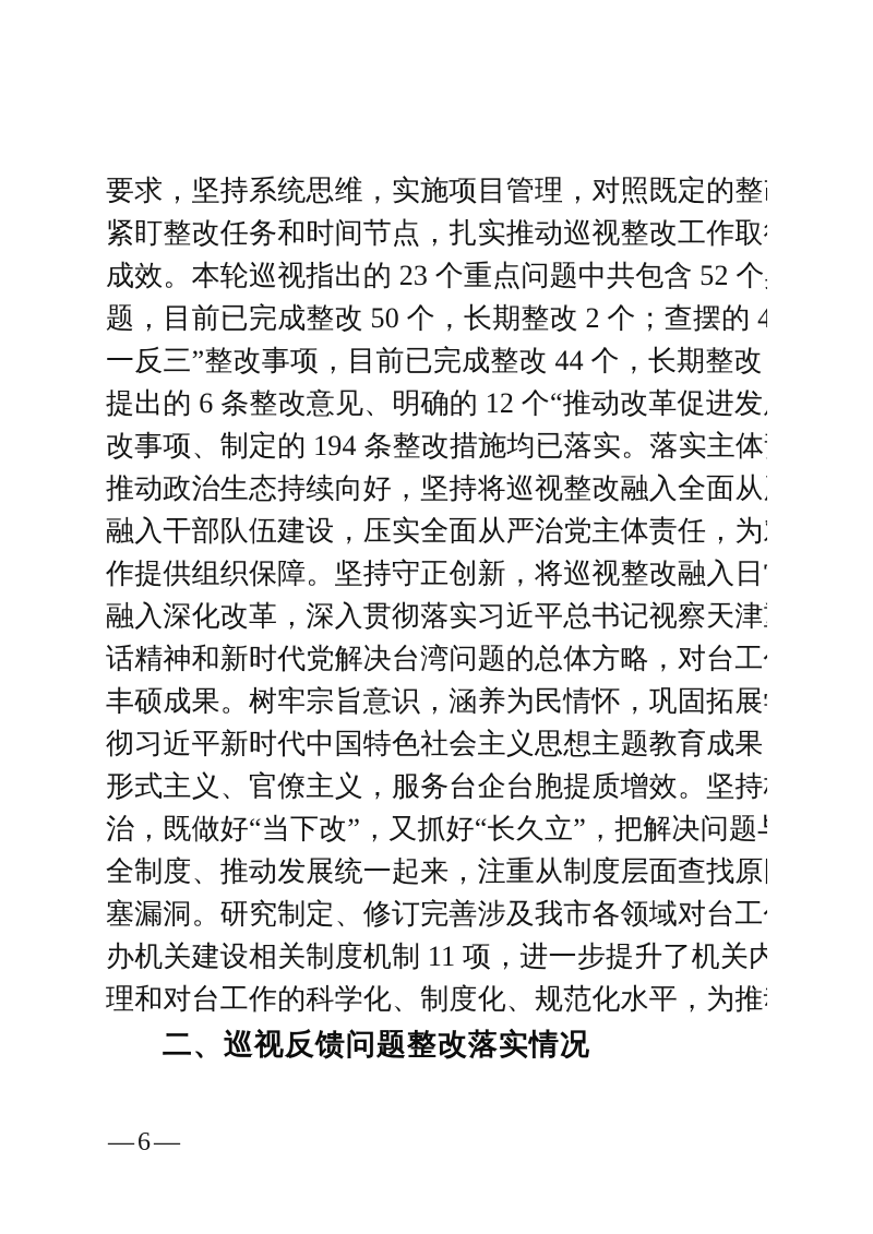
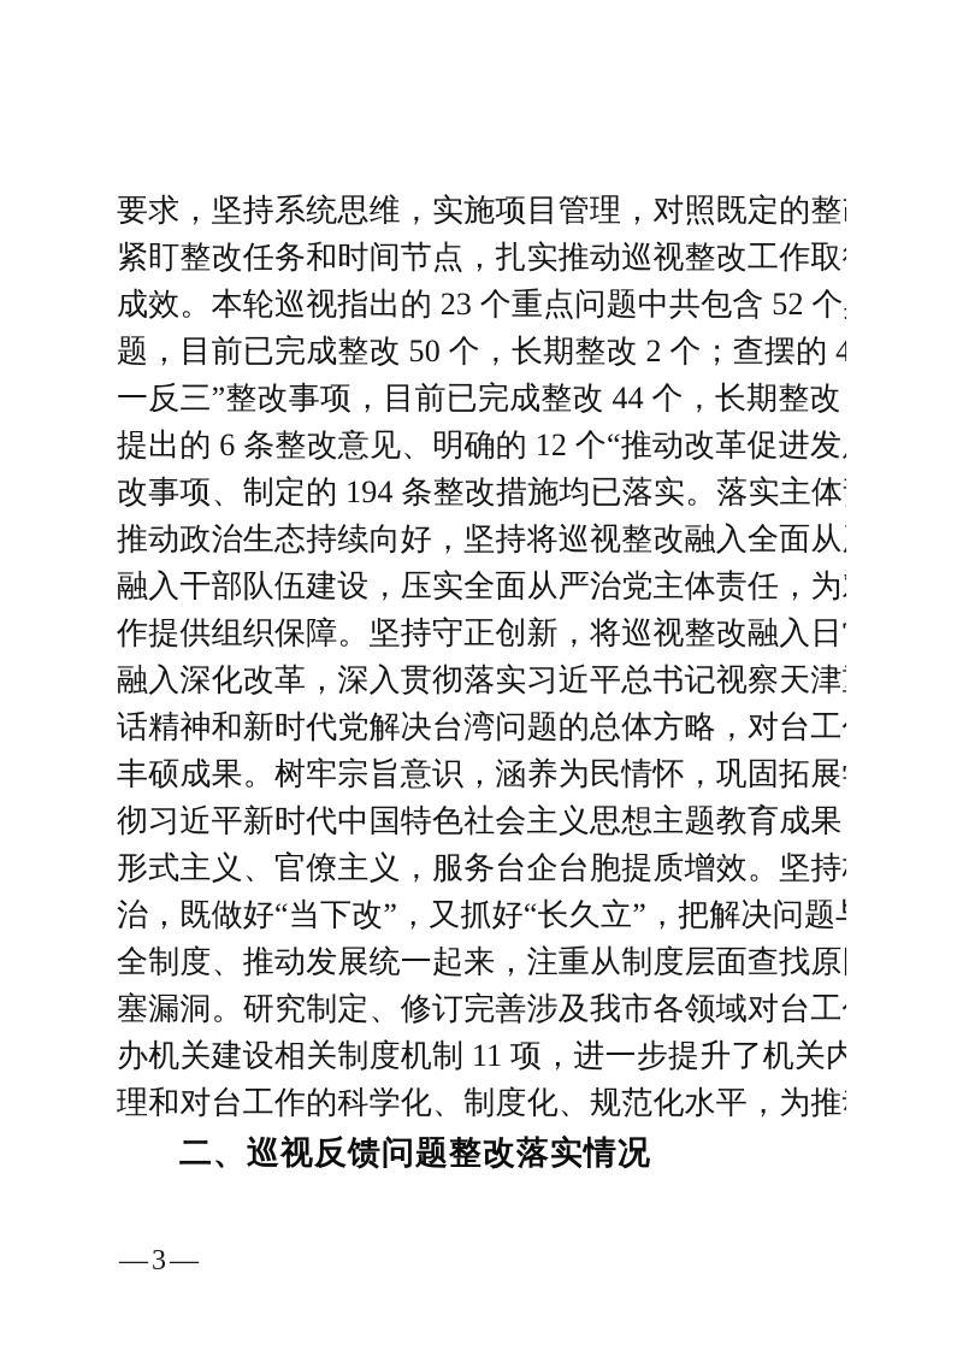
  要求，坚持系统思维，实施项目管理，对照既定的整
  紧盯整改任务和时间节点，扎实推动巡视整改工作取
  成效。本轮巡视指出的 23 个重点问题中共包含 52 个
  题，目前已完成整改 50 个，长期整改 2 个；查摆的 4
  一反三”整改事项，目前已完成整改 44 个，长期整改
  提出的 6 条整改意见、明确的 12 个“推动改革促进发
  改事项、制定的 194 条整改措施均已落实。落实主体
  推动政治生态持续向好，坚持将巡视整改融入全面从
  融入干部队伍建设，压实全面从严治党主体责任，为
  作提供组织保障。坚持守正创新，将巡视整改融入日
  融入深化改革，深入贯彻落实习近平总书记视察天津
  话精神和新时代党解决台湾问题的总体方略，对台工
  丰硕成果。树牢宗旨意识，涵养为民情怀，巩固拓展
  彻习近平新时代中国特色社会主义思想主题教育成果
  形式主义、官僚主义，服务台企台胞提质增效。坚持
  治，既做好“当下改”，又抓好“长久立”，把解决问题
  全制度、推动发展统一起来，注重从制度层面查找原
  塞漏洞。研究制定、修订完善涉及我市各领域对台工
  办机关建设相关制度机制 11 项，进一步提升了机关内
  理和对台工作的科学化、制度化、规范化水平，为推
  二、巡视反馈问题整改落实情况
- —6—
+ —3—
